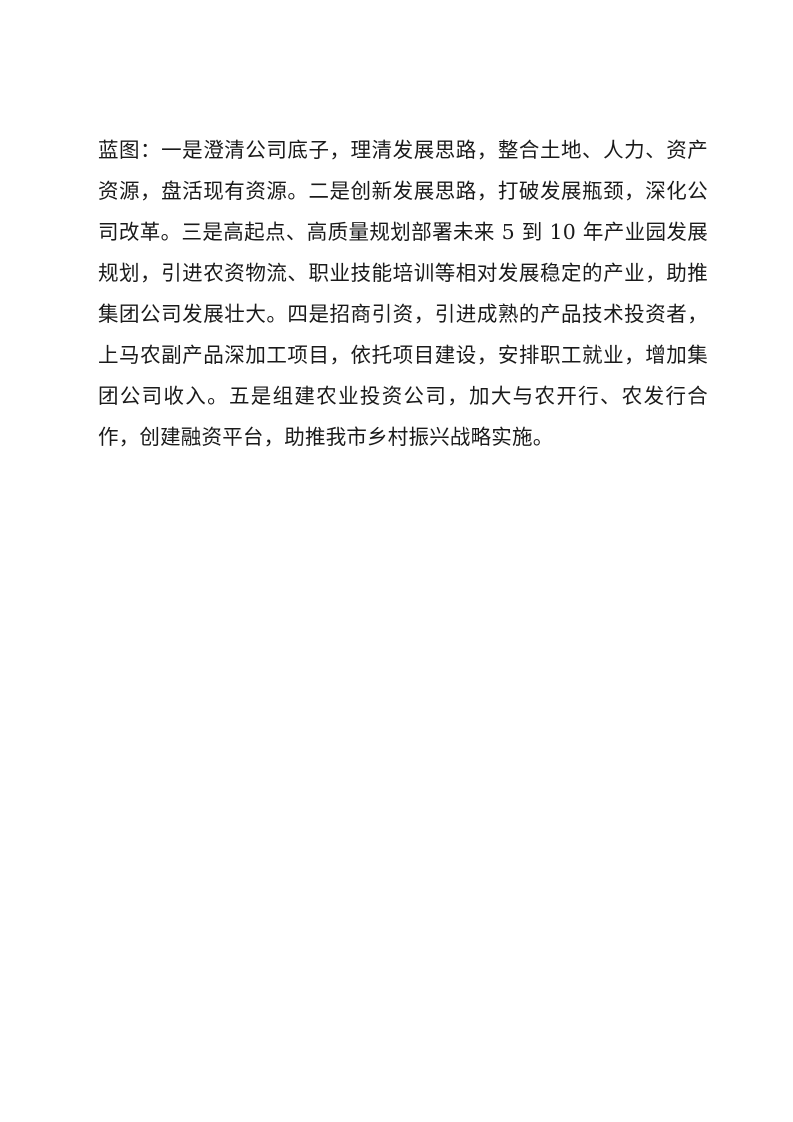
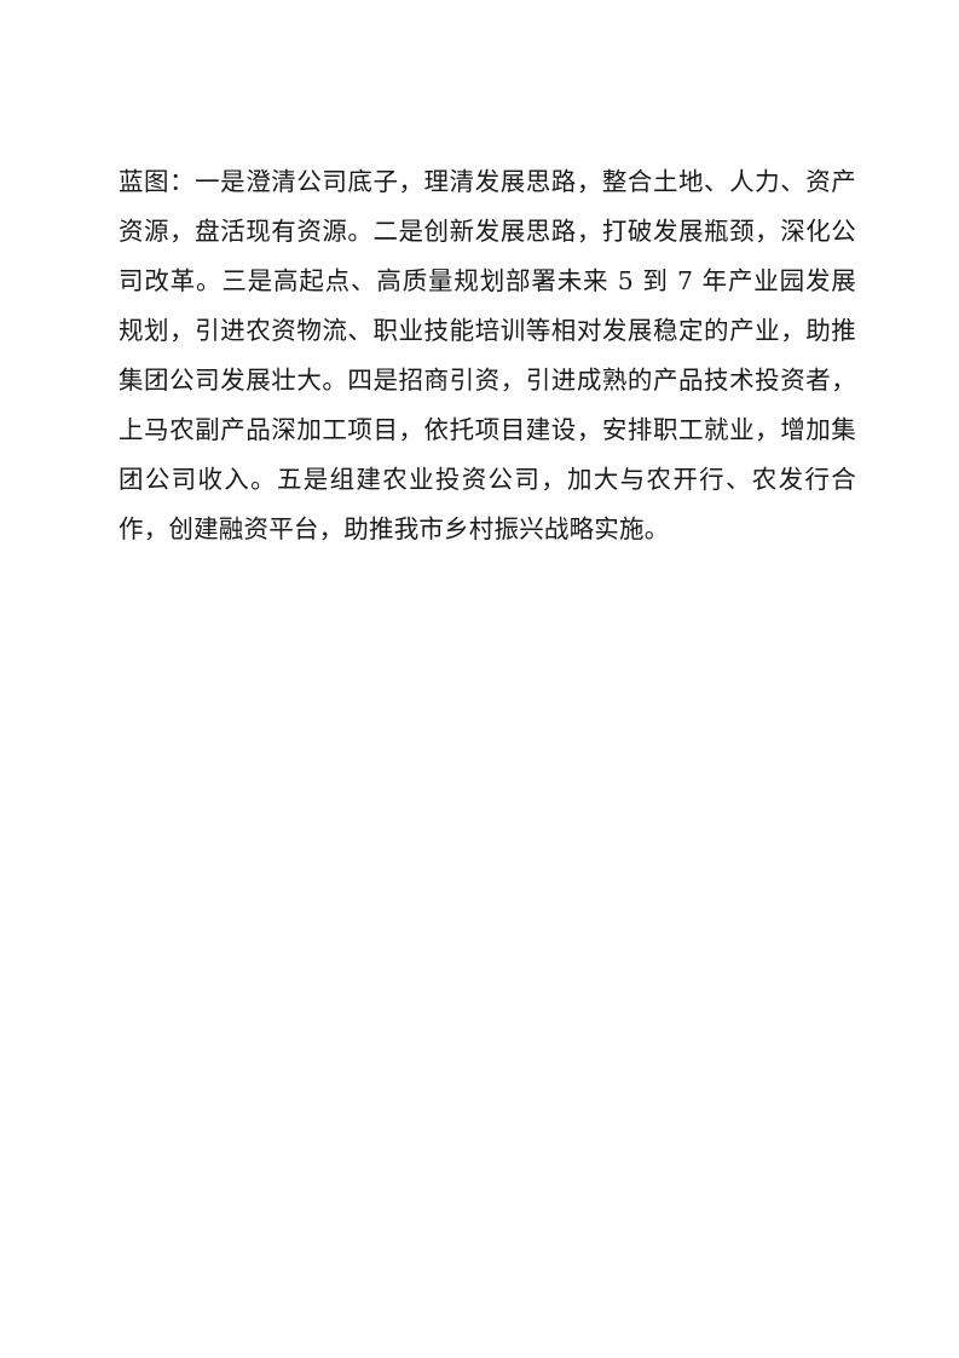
- 蓝图：一是澄清公司底子，理清发展思路，整合土地、人力、资产资源，盘活现有资源。二是创新发展思路，打破发展瓶颈，深化公司改革。三是高起点、高质量规划部署未来 5 到 10 年产业园发展规划，引进农资物流、职业技能培训等相对发展稳定的产业，助推集团公司发展壮大。四是招商引资，引进成熟的产品技术投资者，上马农副产品深加工项目，依托项目建设，安排职工就业，增加集团公司收入。五是组建农业投资公司，加大与农开行、农发行合作，创建融资平台，助推我市乡村振兴战略实施。
+ 蓝图：一是澄清公司底子，理清发展思路，整合土地、人力、资产资源，盘活现有资源。二是创新发展思路，打破发展瓶颈，深化公司改革。三是高起点、高质量规划部署未来 5 到 7 年产业园发展规划，引进农资物流、职业技能培训等相对发展稳定的产业，助推集团公司发展壮大。四是招商引资，引进成熟的产品技术投资者，上马农副产品深加工项目，依托项目建设，安排职工就业，增加集团公司收入。五是组建农业投资公司，加大与农开行、农发行合作，创建融资平台，助推我市乡村振兴战略实施。
